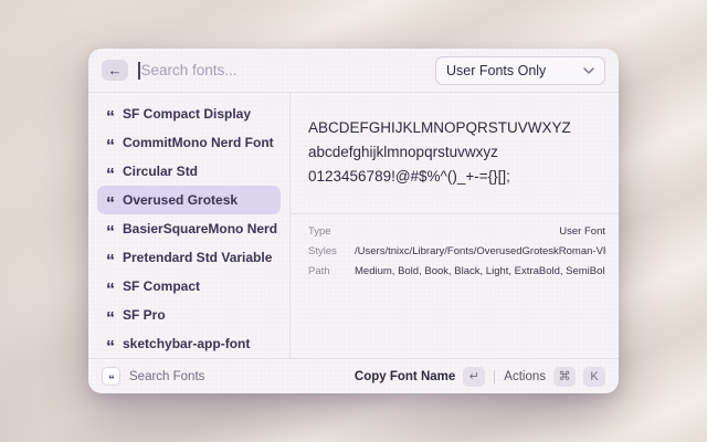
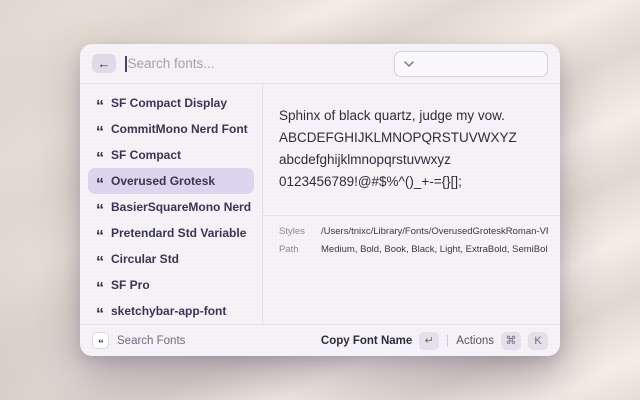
  ←
  Search fonts...
- User Fonts Only
  “
  SF Compact Display
  “
  CommitMono Nerd Font
  “
- Circular Std
+ SF Compact
  “
  Overused Grotesk
  “
  BasierSquareMono Nerd
  “
  Pretendard Std Variable
  “
- SF Compact
+ Circular Std
  “
  SF Pro
  “
  sketchybar-app-font
+ Sphinx of black quartz, judge my vow.
  ABCDEFGHIJKLMNOPQRSTUVWXYZ
  abcdefghijklmnopqrstuvwxyz
  0123456789!@#$%^()_+-={}[];
- Type
- User Font
  Styles
  /Users/tnixc/Library/Fonts/OverusedGroteskRoman-V
  Path
  Medium, Bold, Book, Black, Light, ExtraBold, SemiBol
  “
  Search Fonts
  Copy Font Name
  ↵
  Actions
  ⌘
  K
